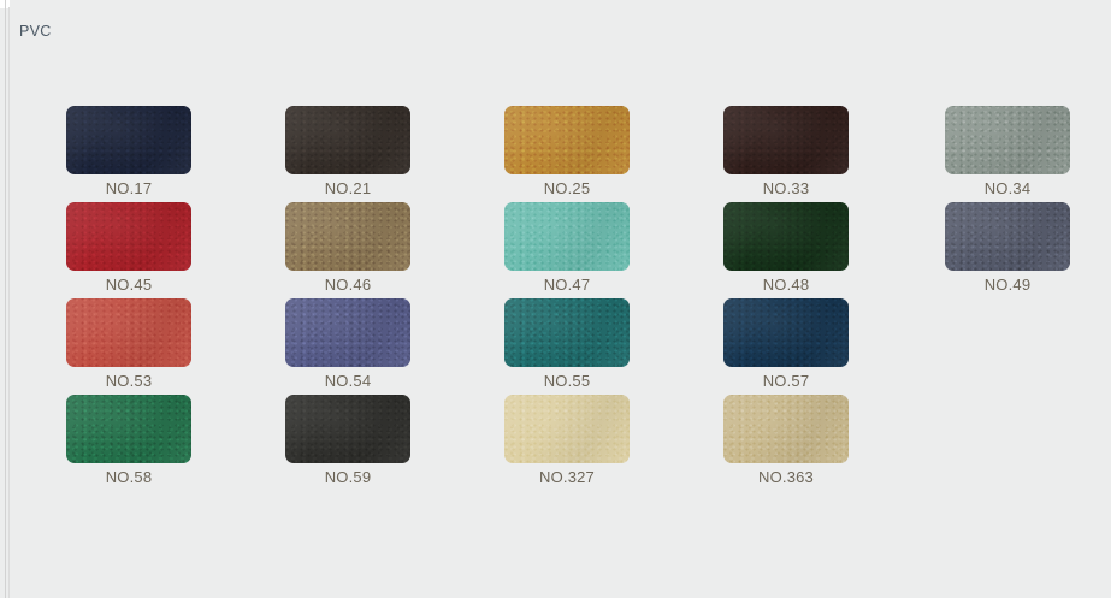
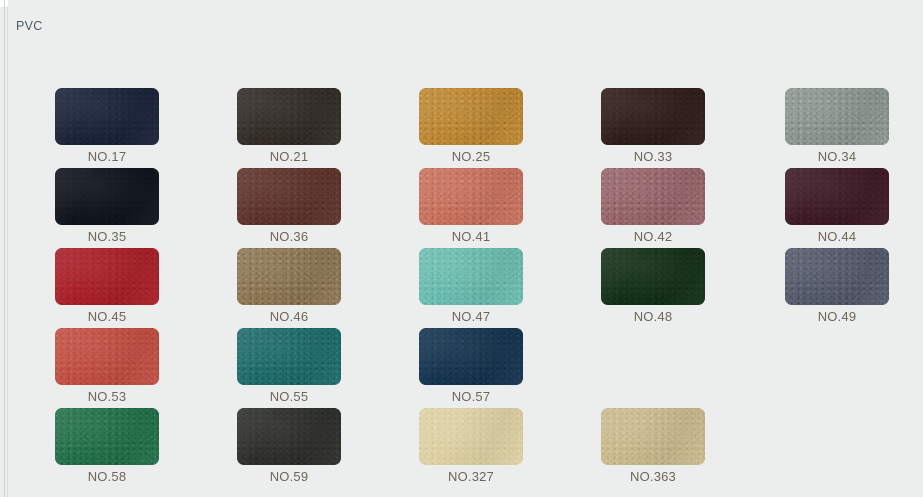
  PVC
  NO.17
  NO.21
  NO.25
  NO.33
  NO.34
+ NO.35
+ NO.36
+ NO.41
+ NO.42
+ NO.44
  NO.45
  NO.46
  NO.47
  NO.48
  NO.49
  NO.53
- NO.54
  NO.55
  NO.57
  NO.58
  NO.59
  NO.327
  NO.363
